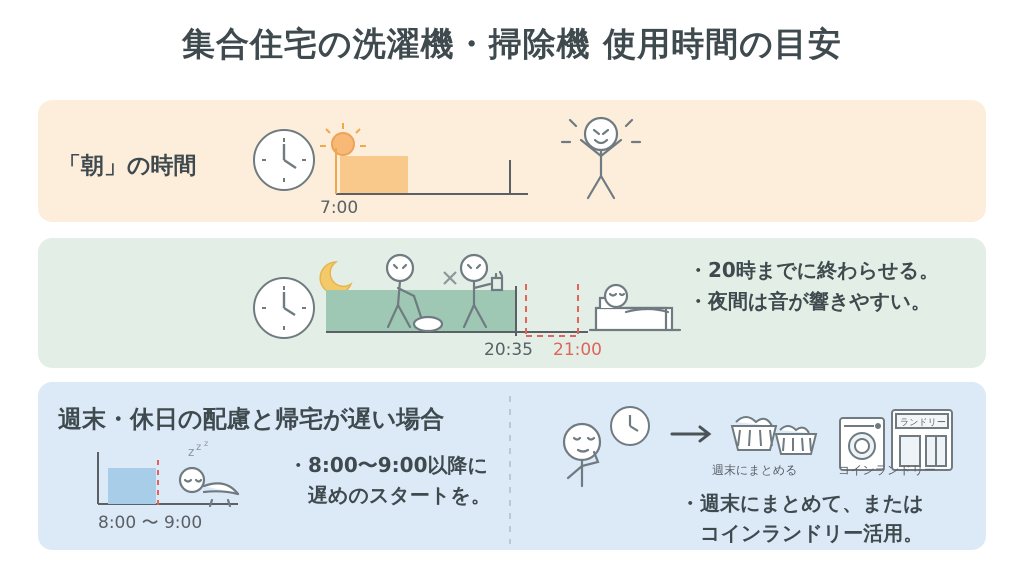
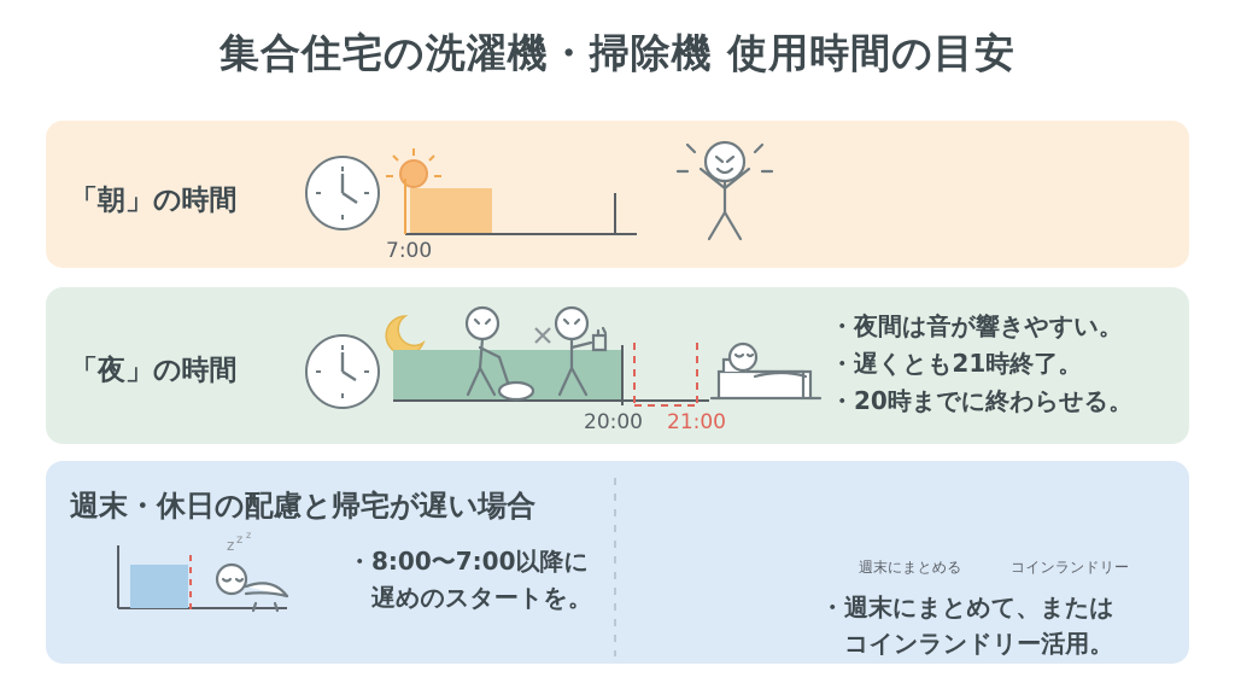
  集合住宅の洗濯機・掃除機 使用時間の目安
  「朝」の時間
  7:00
+ 「夜」の時間
- 20:35
+ 20:00
  21:00
- ・20時までに終わらせる。
+ ・夜間は音が響きやすい。
+ ・遅くとも21時終了。
- ・夜間は音が響きやすい。
+ ・20時までに終わらせる。
  週末・休日の配慮と帰宅が遅い場合
  z
  z
  z
- 8:00 〜 9:00
- ・8:00〜9:00以降に
+ ・8:00〜7:00以降に
  遅めのスタートを。
- ランドリー
  週末にまとめる
  コインランドリー
  ・週末にまとめて、または
  コインランドリー活用。
